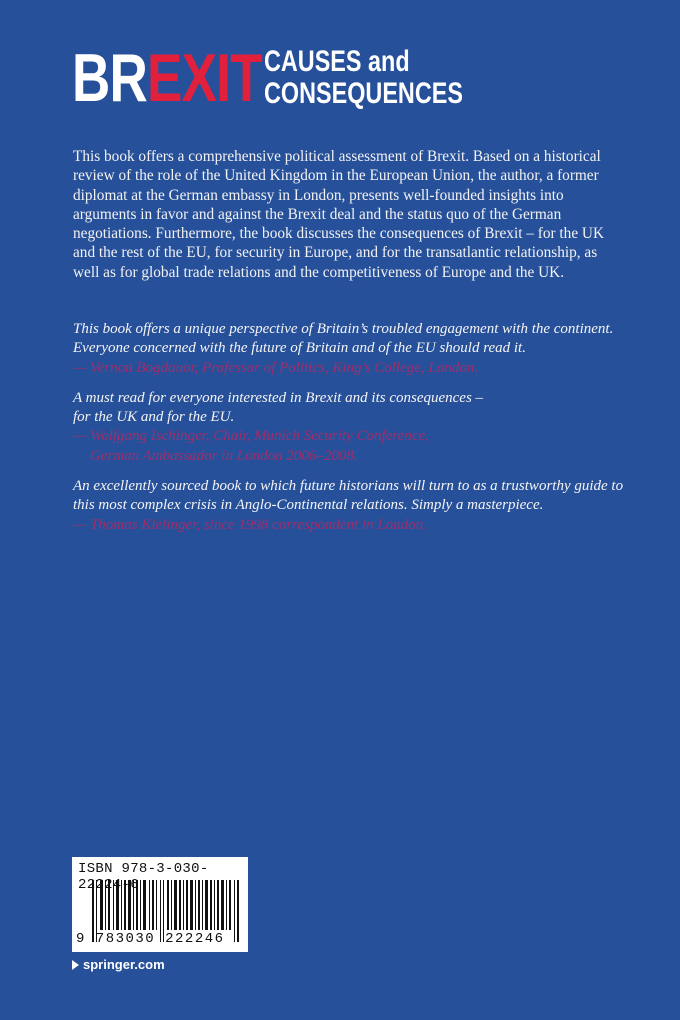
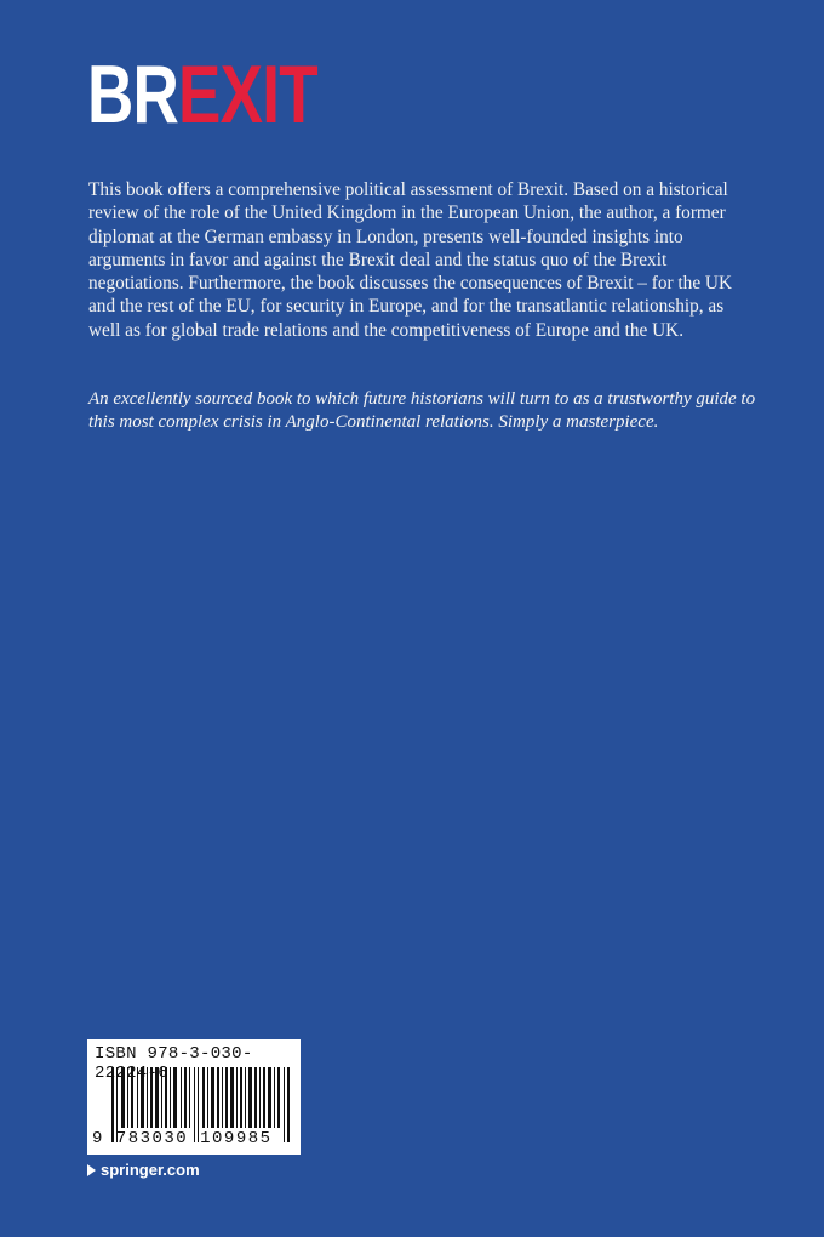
  BREXIT
- CAUSES and
- CONSEQUENCES
- This book offers a comprehensive political assessment of Brexit. Based on a historical review of the role of the United Kingdom in the European Union, the author, a former diplomat at the German embassy in London, presents well-founded insights into arguments in favor and against the Brexit deal and the status quo of the German negotiations. Furthermore, the book discusses the consequences of Brexit – for the UK and the rest of the EU, for security in Europe, and for the transatlantic relationship, as well as for global trade relations and the competitiveness of Europe and the UK.
+ This book offers a comprehensive political assessment of Brexit. Based on a historical review of the role of the United Kingdom in the European Union, the author, a former diplomat at the German embassy in London, presents well-founded insights into arguments in favor and against the Brexit deal and the status quo of the Brexit negotiations. Furthermore, the book discusses the consequences of Brexit – for the UK and the rest of the EU, for security in Europe, and for the transatlantic relationship, as well as for global trade relations and the competitiveness of Europe and the UK.
- This book offers a unique perspective of Britain’s troubled engagement with the continent. Everyone concerned with the future of Britain and of the EU should read it.
- — Vernon Bogdanor, Professor of Politics, King’s College, London.
- A must read for everyone interested in Brexit and its consequences –
- for the UK and for the EU.
- — Wolfgang Ischinger, Chair, Munich Security Conference,
- German Ambassador in London 2006–2008.
  An excellently sourced book to which future historians will turn to as a trustworthy guide to this most complex crisis in Anglo-Continental relations. Simply a masterpiece.
- — Thomas Kielinger, since 1998 correspondent in London.
  ISBN 978-3-030-2226
- 9 783030 222246
+ 9 783030 109985
  springer.com
